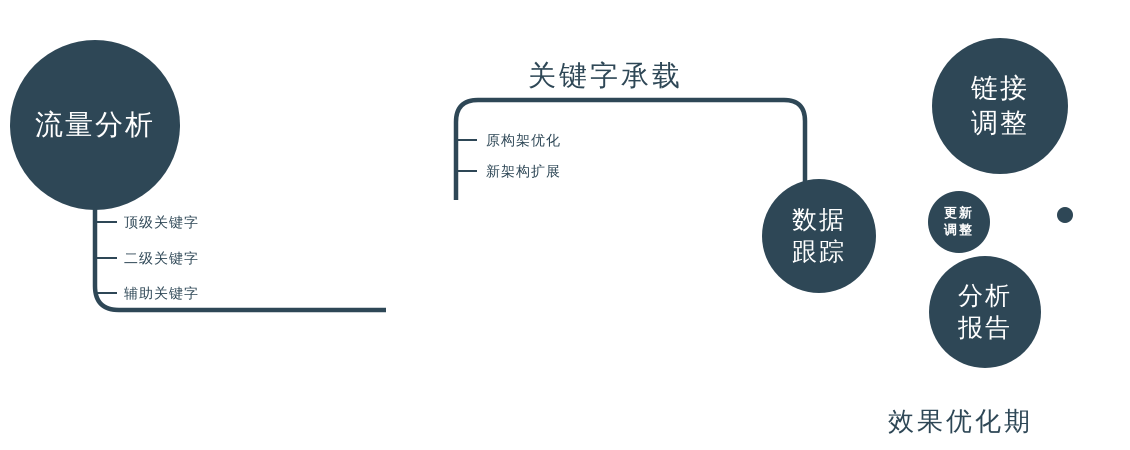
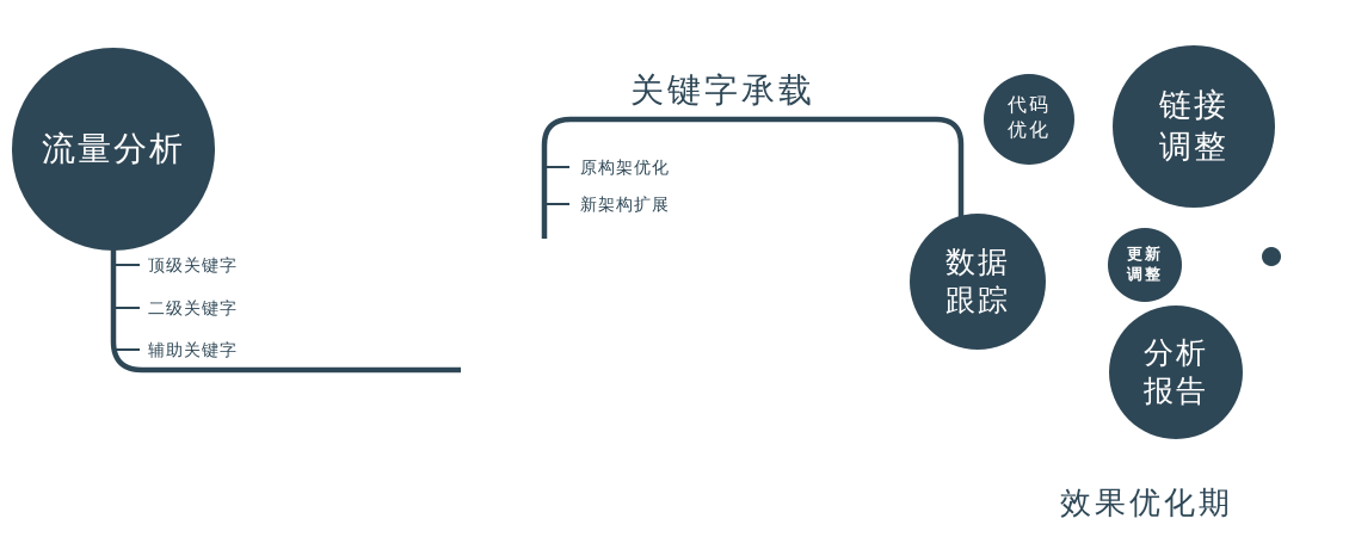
  流量分析
  数据跟踪
+ 代码优化
  链接调整
  更新调整
  分析报告
  关键字承载
  效果优化期
  顶级关键字
  二级关键字
  辅助关键字
  原构架优化
  新架构扩展
